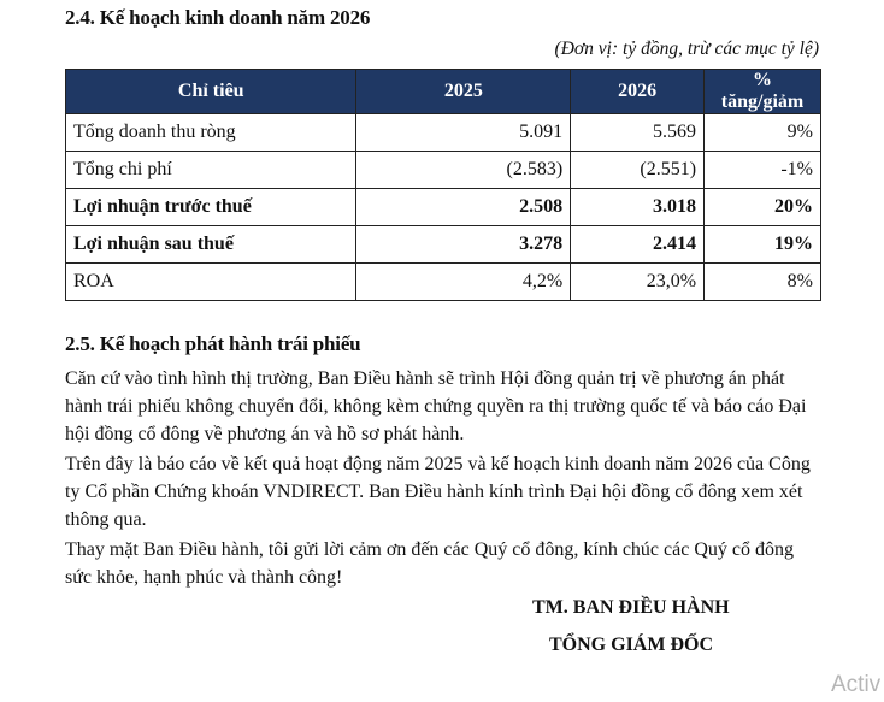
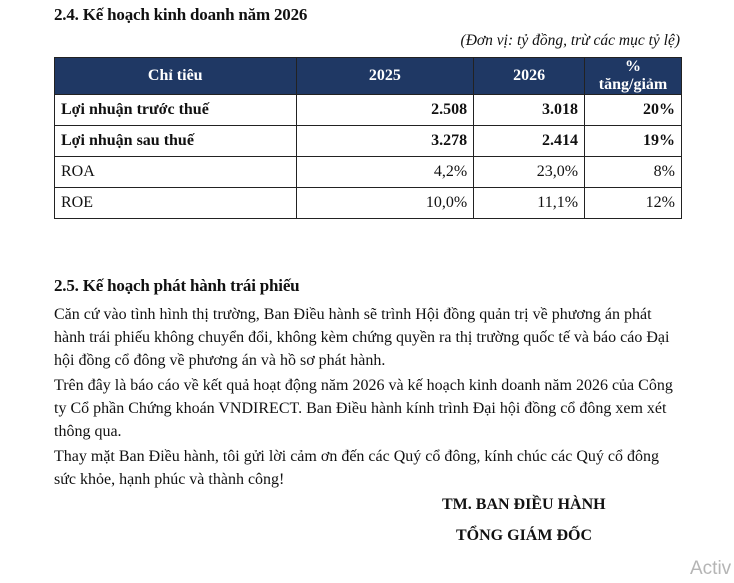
  2.4. Kế hoạch kinh doanh năm 2026
  (Đơn vị: tỷ đồng, trừ các mục tỷ lệ)
  Chỉ tiêu	2025	2026	% tăng/giảm
- Tổng doanh thu ròng	5.091	5.569	9%
- Tổng chi phí	(2.583)	(2.551)	-1%
  Lợi nhuận trước thuế	2.508	3.018	20%
  Lợi nhuận sau thuế	3.278	2.414	19%
  ROA	4,2%	23,0%	8%
+ ROE	10,0%	11,1%	12%
  2.5. Kế hoạch phát hành trái phiếu
  Căn cứ vào tình hình thị trường, Ban Điều hành sẽ trình Hội đồng quản trị về phương án phát hành trái phiếu không chuyển đổi, không kèm chứng quyền ra thị trường quốc tế và báo cáo Đại hội đồng cổ đông về phương án và hồ sơ phát hành.
- Trên đây là báo cáo về kết quả hoạt động năm 2025 và kế hoạch kinh doanh năm 2026 của Công ty Cổ phần Chứng khoán VNDIRECT. Ban Điều hành kính trình Đại hội đồng cổ đông xem xét thông qua.
+ Trên đây là báo cáo về kết quả hoạt động năm 2026 và kế hoạch kinh doanh năm 2026 của Công ty Cổ phần Chứng khoán VNDIRECT. Ban Điều hành kính trình Đại hội đồng cổ đông xem xét thông qua.
  Thay mặt Ban Điều hành, tôi gửi lời cảm ơn đến các Quý cổ đông, kính chúc các Quý cổ đông sức khỏe, hạnh phúc và thành công!
  TM. BAN ĐIỀU HÀNH
  TỔNG GIÁM ĐỐC
  Activ
